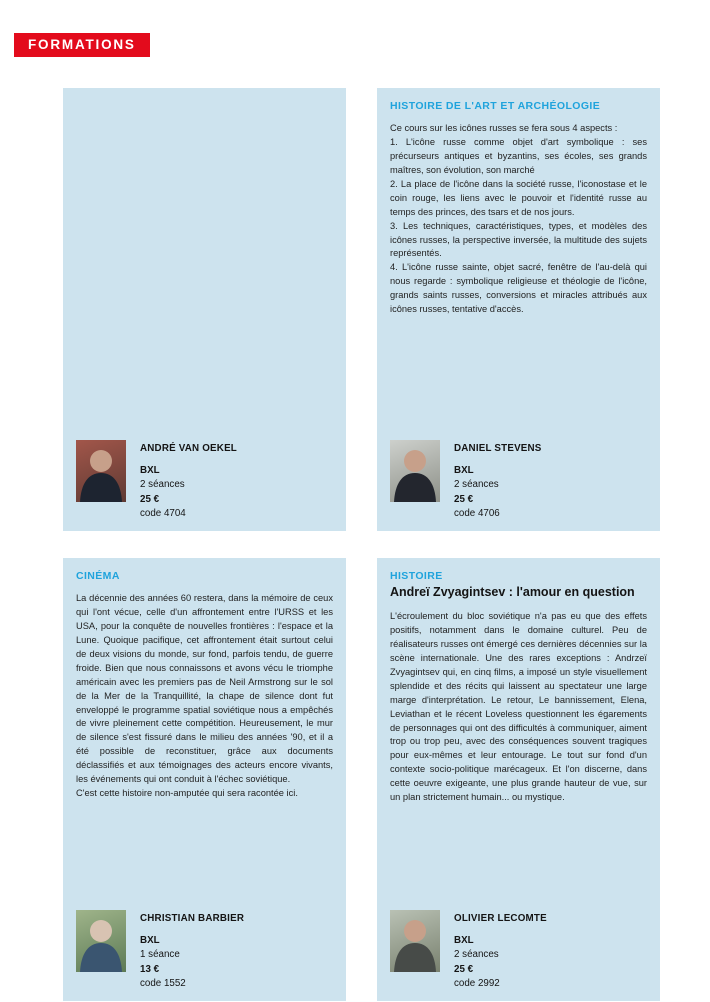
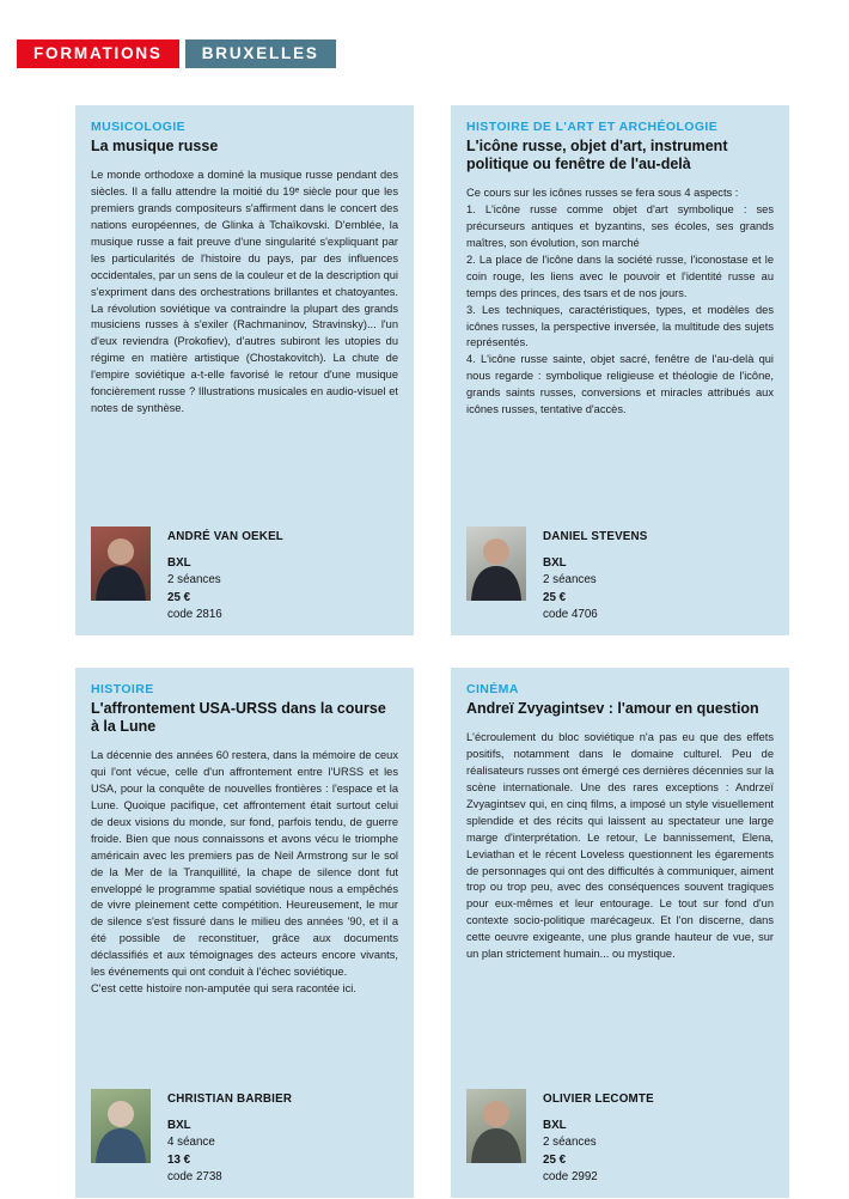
  FORMATIONS
+ BRUXELLES
+ MUSICOLOGIE
+ La musique russe
+ Le monde orthodoxe a dominé la musique russe pendant des siècles. Il a fallu attendre la moitié du 19ᵉ siècle pour que les premiers grands compositeurs s'affirment dans le concert des nations européennes, de Glinka à Tchaïkovski. D'emblée, la musique russe a fait preuve d'une singularité s'expliquant par les particularités de l'histoire du pays, par des influences occidentales, par un sens de la couleur et de la description qui s'expriment dans des orchestrations brillantes et chatoyantes. La révolution soviétique va contraindre la plupart des grands musiciens russes à s'exiler (Rachmaninov, Stravinsky)... l'un d'eux reviendra (Prokofiev), d'autres subiront les utopies du régime en matière artistique (Chostakovitch). La chute de l'empire soviétique a-t-elle favorisé le retour d'une musique foncièrement russe ? Illustrations musicales en audio-visuel et notes de synthèse.
  ANDRÉ VAN OEKEL
  BXL
  2 séances
  25 €
- code 4704
+ code 2816
  HISTOIRE DE L'ART ET ARCHÉOLOGIE
+ L'icône russe, objet d'art, instrument politique ou fenêtre de l'au-delà
  Ce cours sur les icônes russes se fera sous 4 aspects :
  1. L'icône russe comme objet d'art symbolique : ses précurseurs antiques et byzantins, ses écoles, ses grands maîtres, son évolution, son marché
  2. La place de l'icône dans la société russe, l'iconostase et le coin rouge, les liens avec le pouvoir et l'identité russe au temps des princes, des tsars et de nos jours.
  3. Les techniques, caractéristiques, types, et modèles des icônes russes, la perspective inversée, la multitude des sujets représentés.
  4. L'icône russe sainte, objet sacré, fenêtre de l'au-delà qui nous regarde : symbolique religieuse et théologie de l'icône, grands saints russes, conversions et miracles attribués aux icônes russes, tentative d'accès.
  DANIEL STEVENS
  BXL
  2 séances
  25 €
  code 4706
- CINÉMA
+ HISTOIRE
+ L'affrontement USA-URSS dans la course à la Lune
  La décennie des années 60 restera, dans la mémoire de ceux qui l'ont vécue, celle d'un affrontement entre l'URSS et les USA, pour la conquête de nouvelles frontières : l'espace et la Lune. Quoique pacifique, cet affrontement était surtout celui de deux visions du monde, sur fond, parfois tendu, de guerre froide. Bien que nous connaissons et avons vécu le triomphe américain avec les premiers pas de Neil Armstrong sur le sol de la Mer de la Tranquillité, la chape de silence dont fut enveloppé le programme spatial soviétique nous a empêchés de vivre pleinement cette compétition. Heureusement, le mur de silence s'est fissuré dans le milieu des années '90, et il a été possible de reconstituer, grâce aux documents déclassifiés et aux témoignages des acteurs encore vivants, les événements qui ont conduit à l'échec soviétique.
  C'est cette histoire non-amputée qui sera racontée ici.
  CHRISTIAN BARBIER
  BXL
- 1 séance
+ 4 séance
  13 €
- code 1552
+ code 2738
- HISTOIRE
+ CINÉMA
  Andreï Zvyagintsev : l'amour en question
  L'écroulement du bloc soviétique n'a pas eu que des effets positifs, notamment dans le domaine culturel. Peu de réalisateurs russes ont émergé ces dernières décennies sur la scène internationale. Une des rares exceptions : Andrzeï Zvyagintsev qui, en cinq films, a imposé un style visuellement splendide et des récits qui laissent au spectateur une large marge d'interprétation. Le retour, Le bannissement, Elena, Leviathan et le récent Loveless questionnent les égarements de personnages qui ont des difficultés à communiquer, aiment trop ou trop peu, avec des conséquences souvent tragiques pour eux-mêmes et leur entourage. Le tout sur fond d'un contexte socio-politique marécageux. Et l'on discerne, dans cette oeuvre exigeante, une plus grande hauteur de vue, sur un plan strictement humain... ou mystique.
  OLIVIER LECOMTE
  BXL
  2 séances
  25 €
  code 2992
